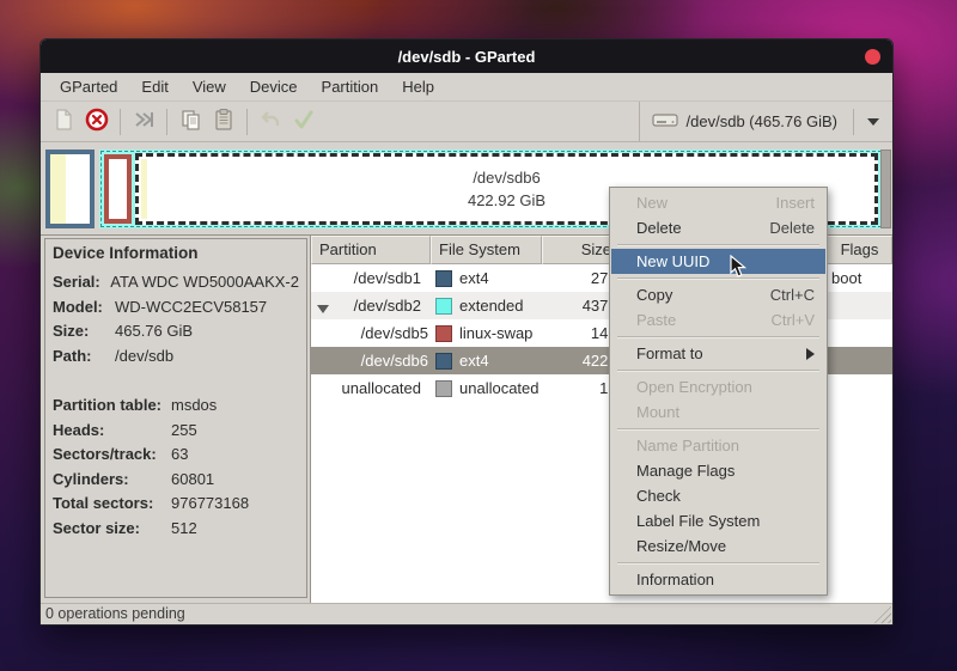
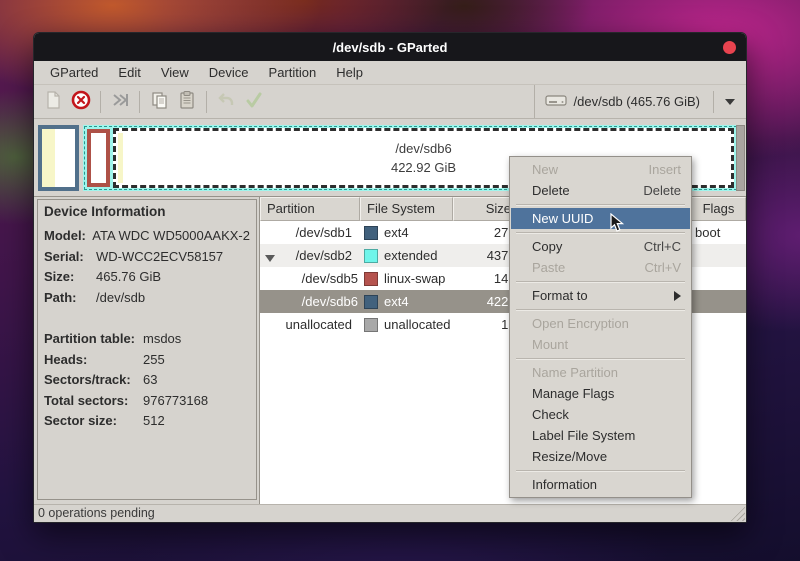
  /dev/sdb - GParted
  GParted
  Edit
  View
  Device
  Partition
  Help
  /dev/sdb (465.76 GiB)
  /dev/sdb6
  422.92 GiB
  Device Information
- Serial:
+ Model:
  ATA WDC WD5000AAKX-2
- Model:
+ Serial:
  WD-WCC2ECV58157
  Size:
  465.76 GiB
  Path:
  /dev/sdb
  Partition table:
  msdos
  Heads:
  255
  Sectors/track:
  63
- Cylinders:
- 60801
  Total sectors:
  976773168
  Sector size:
  512
  Partition
  File System
  Size
  Flags
  /dev/sdb1
  ext4
  boot
  /dev/sdb2
  extended
  437
  /dev/sdb5
  linux-swap
  /dev/sdb6
  ext4
  422
  unallocated
  unallocated
  0 operations pending
  New
  Insert
  Delete
  Delete
  New UUID
  Copy
  Ctrl+C
  Paste
  Ctrl+V
  Format to
  Open Encryption
  Mount
  Name Partition
  Manage Flags
  Check
  Label File System
  Resize/Move
  Information
